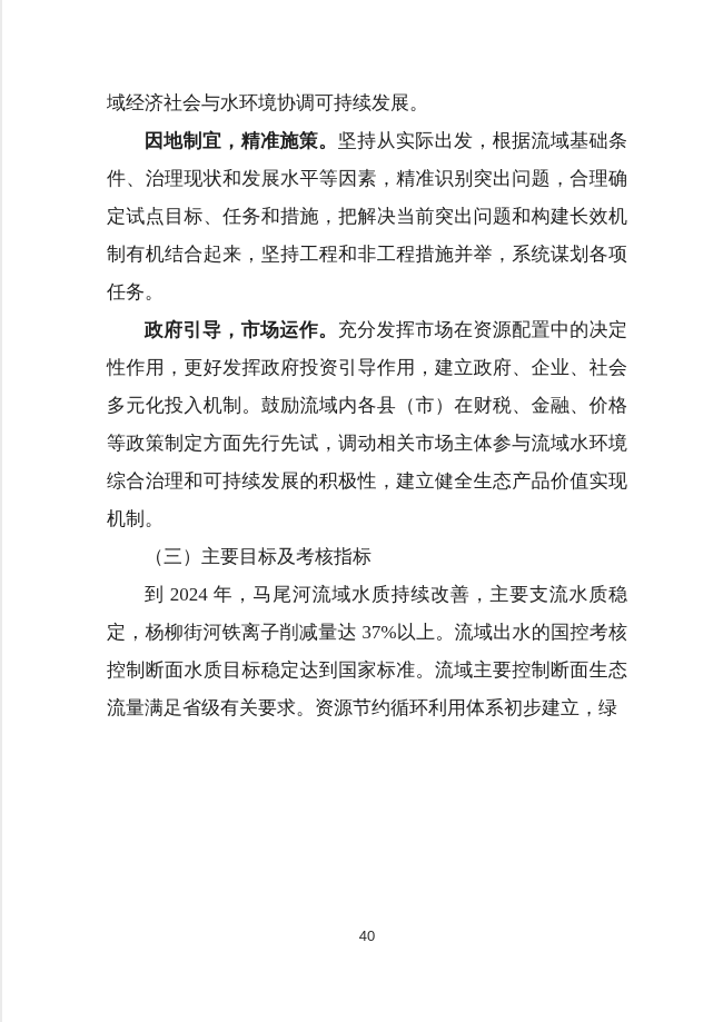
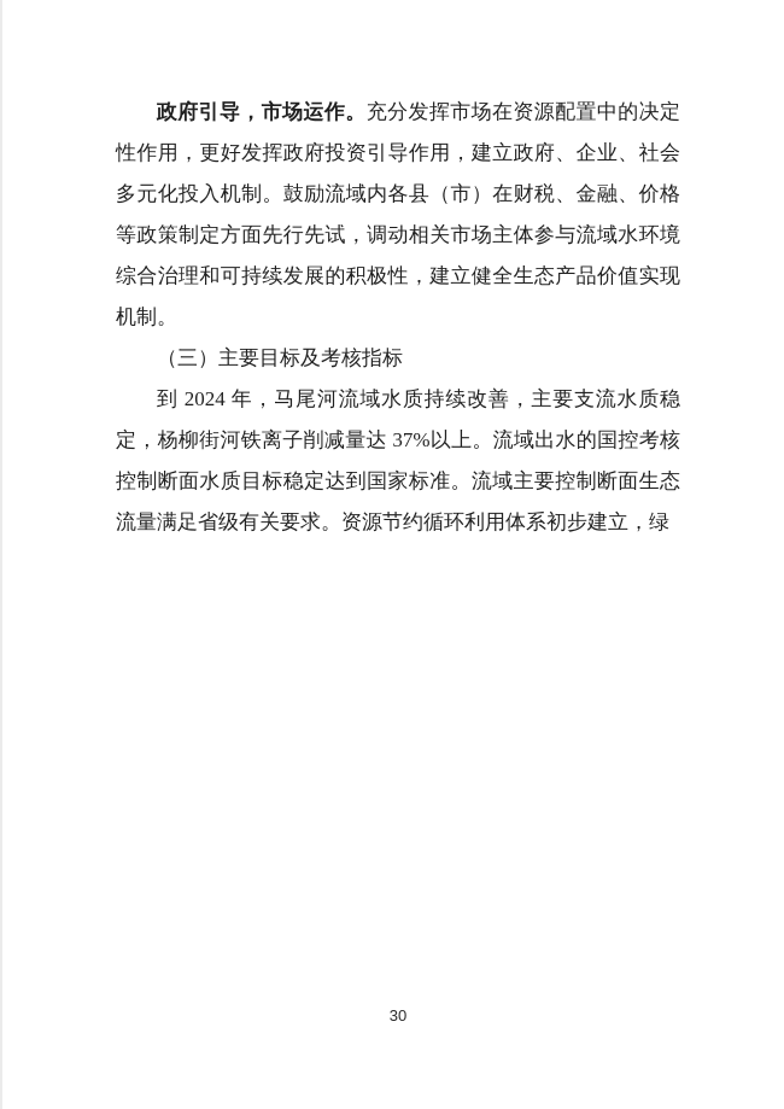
- 域经济社会与水环境协调可持续发展。
- 因地制宜，精准施策。坚持从实际出发，根据流域基础条件、治理现状和发展水平等因素，精准识别突出问题，合理确定试点目标、任务和措施，把解决当前突出问题和构建长效机制有机结合起来，坚持工程和非工程措施并举，系统谋划各项任务。
  政府引导，市场运作。充分发挥市场在资源配置中的决定性作用，更好发挥政府投资引导作用，建立政府、企业、社会多元化投入机制。鼓励流域内各县（市）在财税、金融、价格等政策制定方面先行先试，调动相关市场主体参与流域水环境综合治理和可持续发展的积极性，建立健全生态产品价值实现机制。
  （三）主要目标及考核指标
  到 2024 年，马尾河流域水质持续改善，主要支流水质稳定，杨柳街河铁离子削减量达 37%以上。流域出水的国控考核控制断面水质目标稳定达到国家标准。流域主要控制断面生态流量满足省级有关要求。资源节约循环利用体系初步建立，绿
- 40
+ 30
